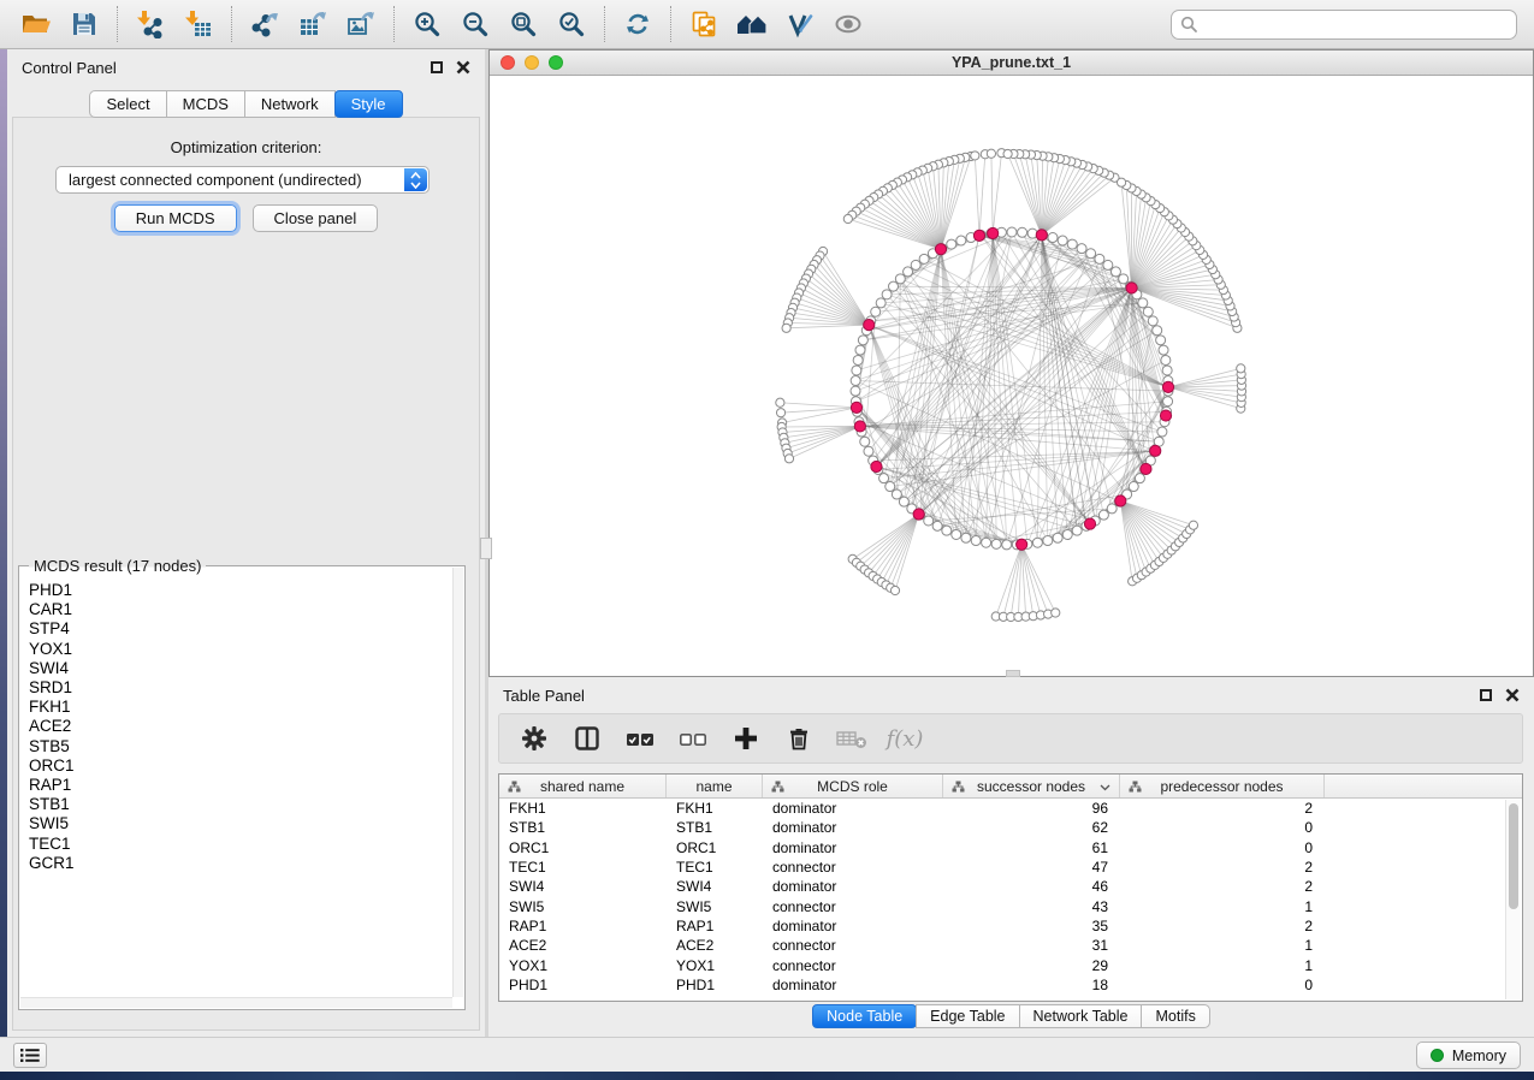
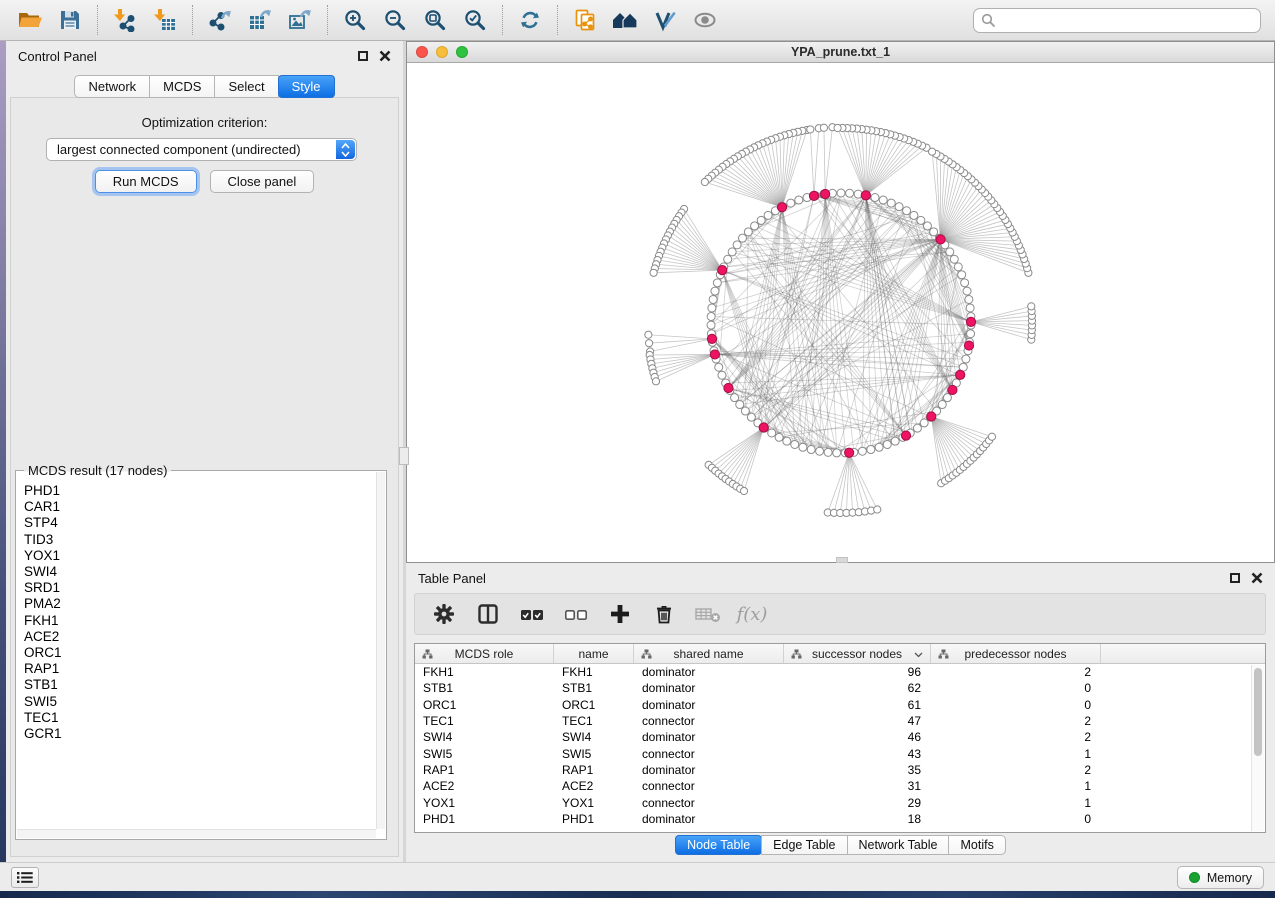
  Control Panel
- Select
+ Network
  MCDS
- Network
+ Select
  Style
  Optimization criterion:
  largest connected component (undirected)
  Run MCDS
  Close panel
  MCDS result (17 nodes)
  PHD1
  CAR1
  STP4
+ TID3
  YOX1
  SWI4
  SRD1
+ PMA2
  FKH1
  ACE2
- STB5
  ORC1
  RAP1
  STB1
  SWI5
  TEC1
  GCR1
  YPA_prune.txt_1
  Table Panel
  f(x)
- shared name
+ MCDS role
  name
- MCDS role
+ shared name
  successor nodes
  predecessor nodes
  FKH1
  FKH1
  dominator
  96
  2
  STB1
  STB1
  dominator
  62
  0
  ORC1
  ORC1
  dominator
  61
  0
  TEC1
  TEC1
  connector
  47
  2
  SWI4
  SWI4
  dominator
  46
  2
  SWI5
  SWI5
  connector
  43
  1
  RAP1
  RAP1
  dominator
  35
  2
  ACE2
  ACE2
  connector
  31
  1
  YOX1
  YOX1
  connector
  29
  1
  PHD1
  PHD1
  dominator
  18
  0
  Node Table
  Edge Table
  Network Table
  Motifs
  Memory
